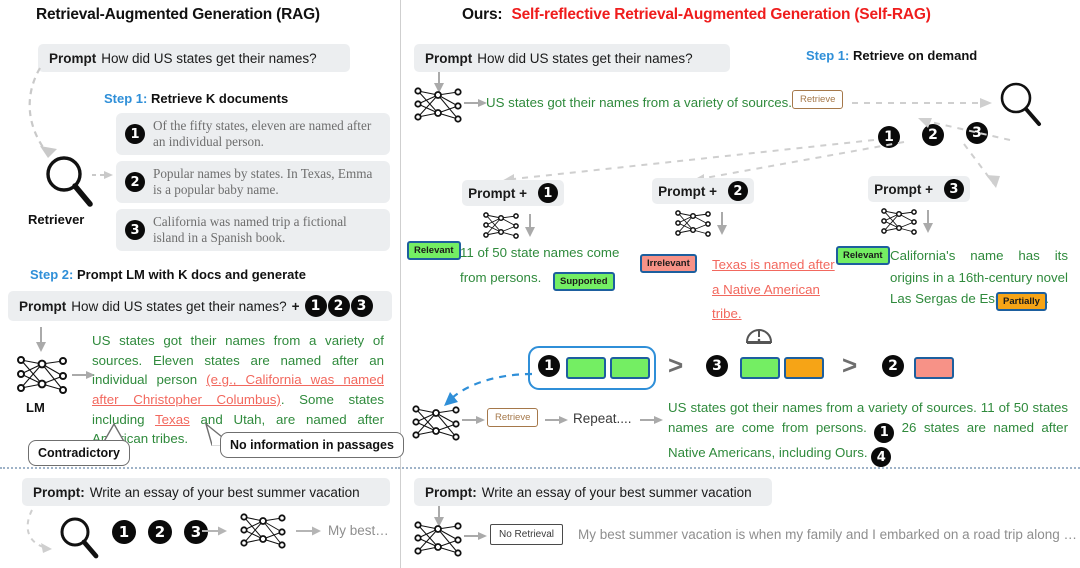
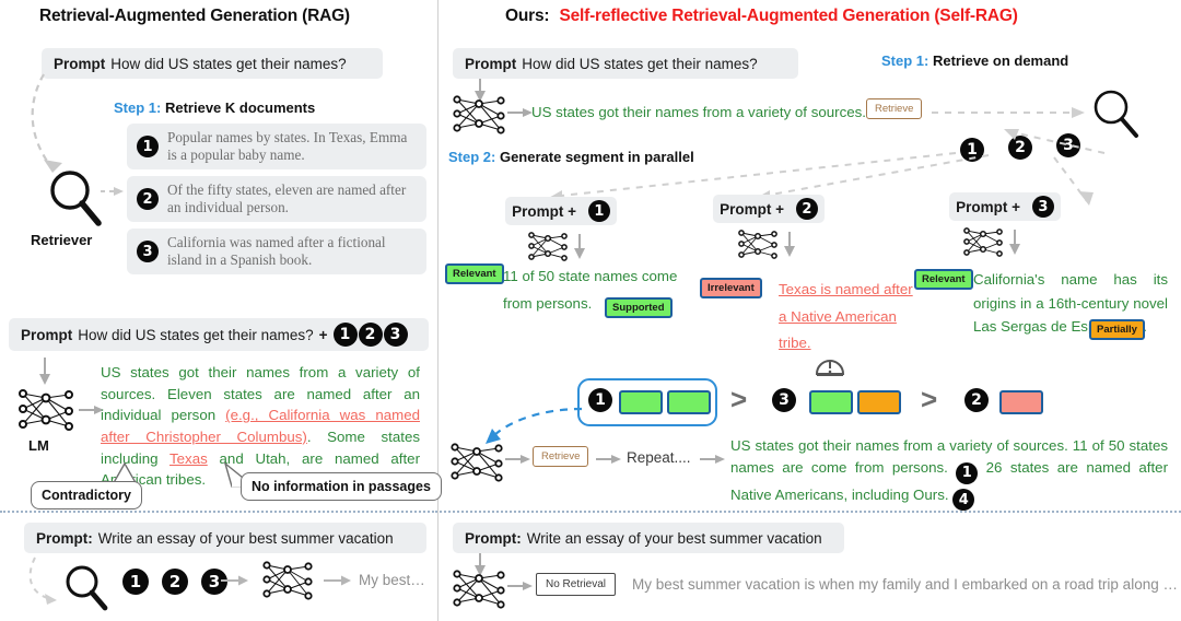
  Retrieval-Augmented Generation (RAG)
  Prompt
  How did US states get their names?
  Step 1: Retrieve K documents
  Retriever
  1
- Of the fifty states, eleven are named after an individual person.
+ Popular names by states. In Texas, Emma is a popular baby name.
  2
- Popular names by states. In Texas, Emma is a popular baby name.
+ Of the fifty states, eleven are named after an individual person.
  3
- California was named trip a fictional island in a Spanish book.
+ California was named after a fictional island in a Spanish book.
- Step 2: Prompt LM with K docs and generate
  Prompt
  How did US states get their names?
  +
  1
  2
  3
  LM
  US states got their names from a variety of sources. Eleven states are named after an individual person (e.g., California was named after Christopher Columbus). Some states including Texas and Utah, are named after Aican tribes.
  Contradictory
  No information in passages
  Prompt:
  Write an essay of your best summer vacation
  1
  2
  3
  My best…
  Ours: Self-reflective Retrieval-Augmented Generation (Self-RAG)
  Prompt
  How did US states get their names?
  Step 1: Retrieve on demand
  US states got their names from a variety of sources.
  Retrieve
  1
  2
  3
+ Step 2: Generate segment in parallel
  Prompt +
  1
  Relevant
  11 of 50 state names come from persons.
  Supported
  Prompt +
  2
  Irrelevant
  Texas is named after a Native American tribe.
  Prompt +
  3
  Relevant
  California's name has its origins in a 16th-century novel Las Sergas de Es.
  Partially
  1
  >
  3
  >
  2
  Retrieve
  Repeat....
  US states got their names from a variety of sources. 11 of 50 states names are come from persons. 1 26 states are named after Native Americans, including Ours. 4
  Prompt:
  Write an essay of your best summer vacation
  No Retrieval
  My best summer vacation is when my family and I embarked on a road trip along …
